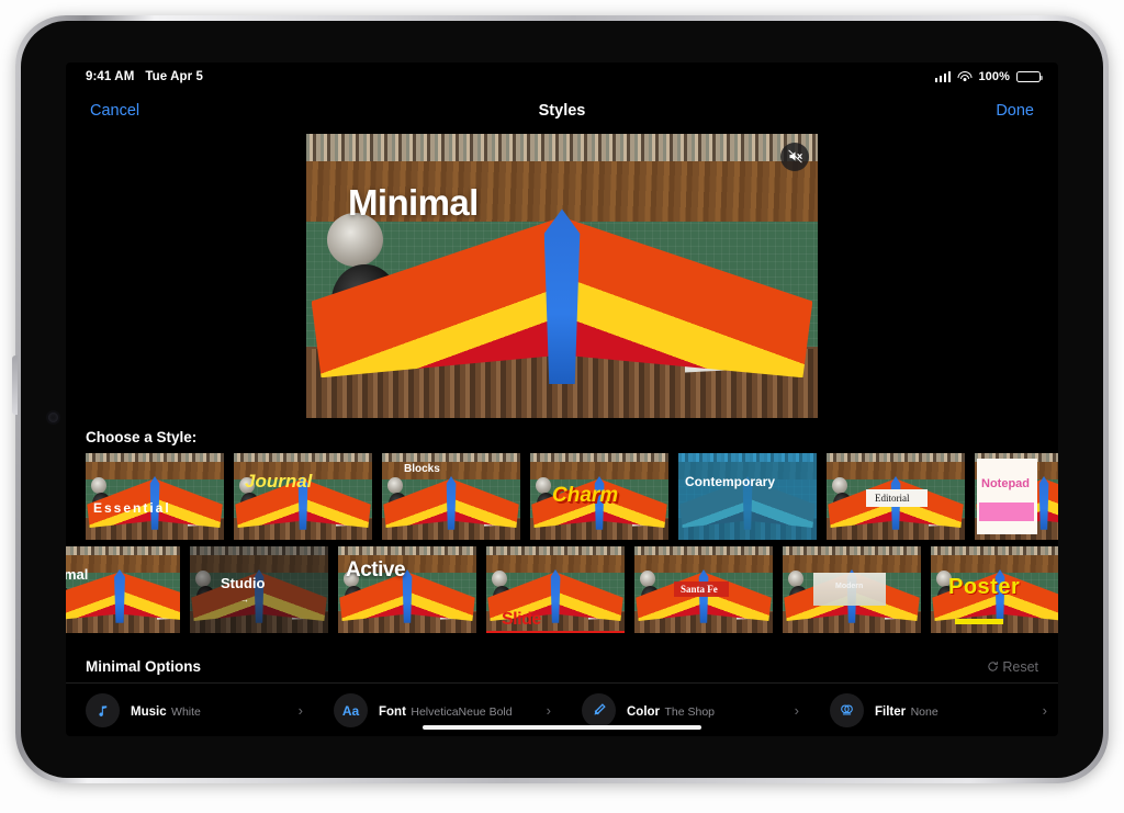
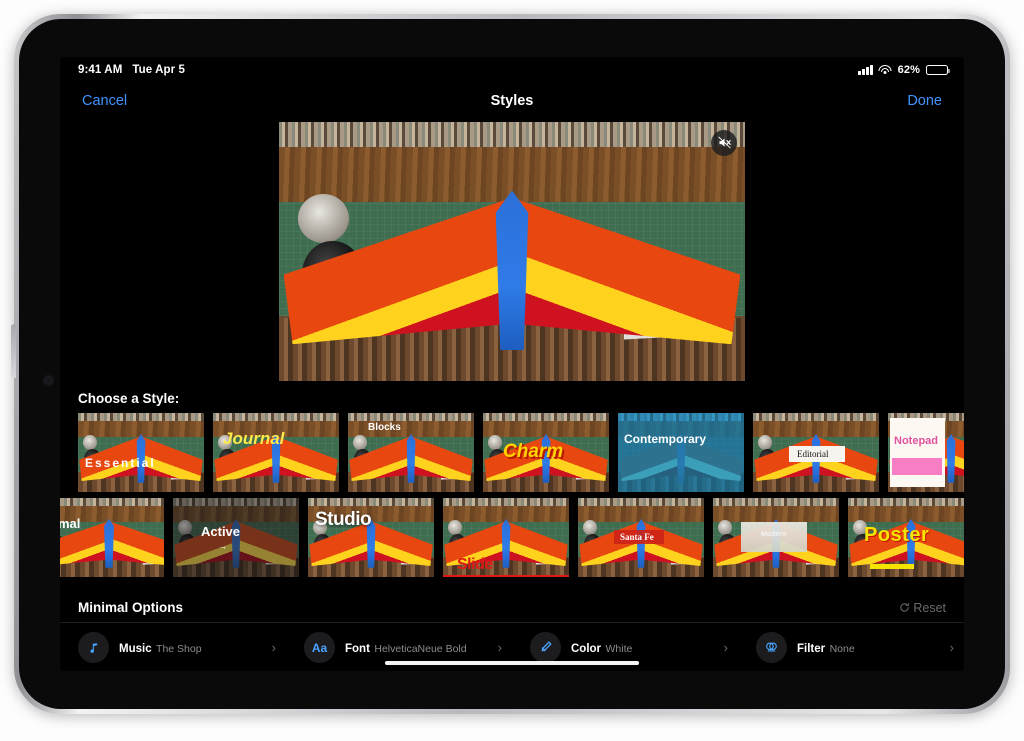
  9:41 AM
  Tue Apr 5
- 100%
+ 62%
  Cancel
  Styles
  Done
- Minimal
  Choose a Style:
  Essential
  Journal
  Blocks
  Charm
  Contemporary
  Editorial
  Notepad
- Studio
+ Active
  →
- Active
+ Studio
  Slide
  Santa Fe
  Poster
  Minimal Options
  Reset
- Music White
+ Music The Shop
  ›
  Aa
  Font HelveticaNeue Bold
  ›
- Color The Shop
+ Color White
  ›
  Filter None
  ›
